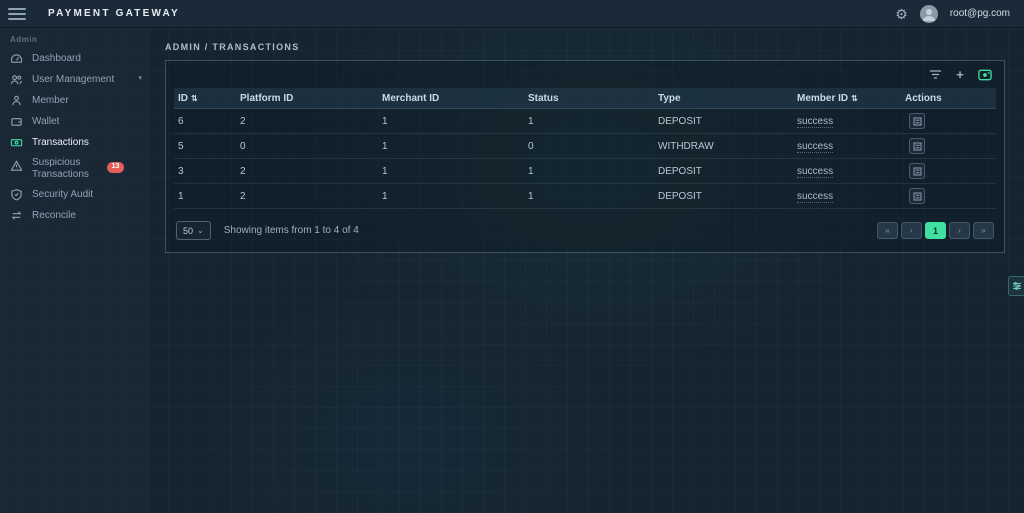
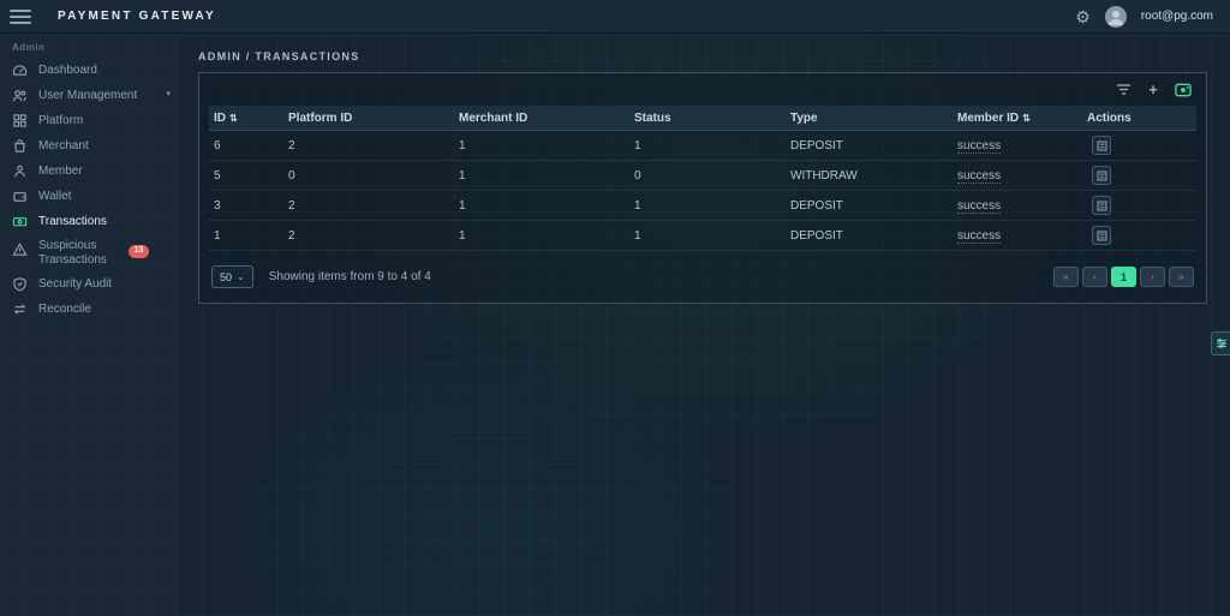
  PAYMENT GATEWAY
  ⚙
  root@pg.com
  Admin
  Dashboard
  User Management
+ Platform
+ Merchant
  Member
  Wallet
  Transactions
  Suspicious Transactions
  Security Audit
  Reconcile
  ADMIN / TRANSACTIONS
  +
  ID
  ⇅
  Platform ID
  Merchant ID
  Status
  Type
  Member ID
  ⇅
  Actions
  6
  2
  1
  1
  DEPOSIT
  success
  5
  0
  1
  0
  WITHDRAW
  success
  3
  2
  1
  1
  DEPOSIT
  success
  1
  2
  1
  1
  DEPOSIT
  success
  50
  ⌄
- Showing items from 1 to 4 of 4
+ Showing items from 9 to 4 of 4
  «
  ‹
  1
  ›
  »
